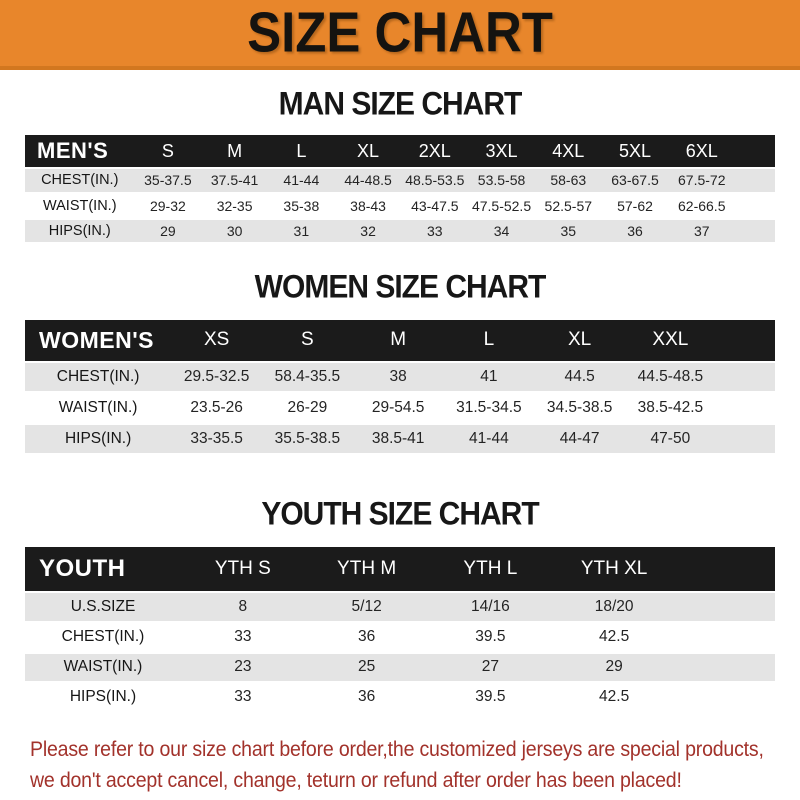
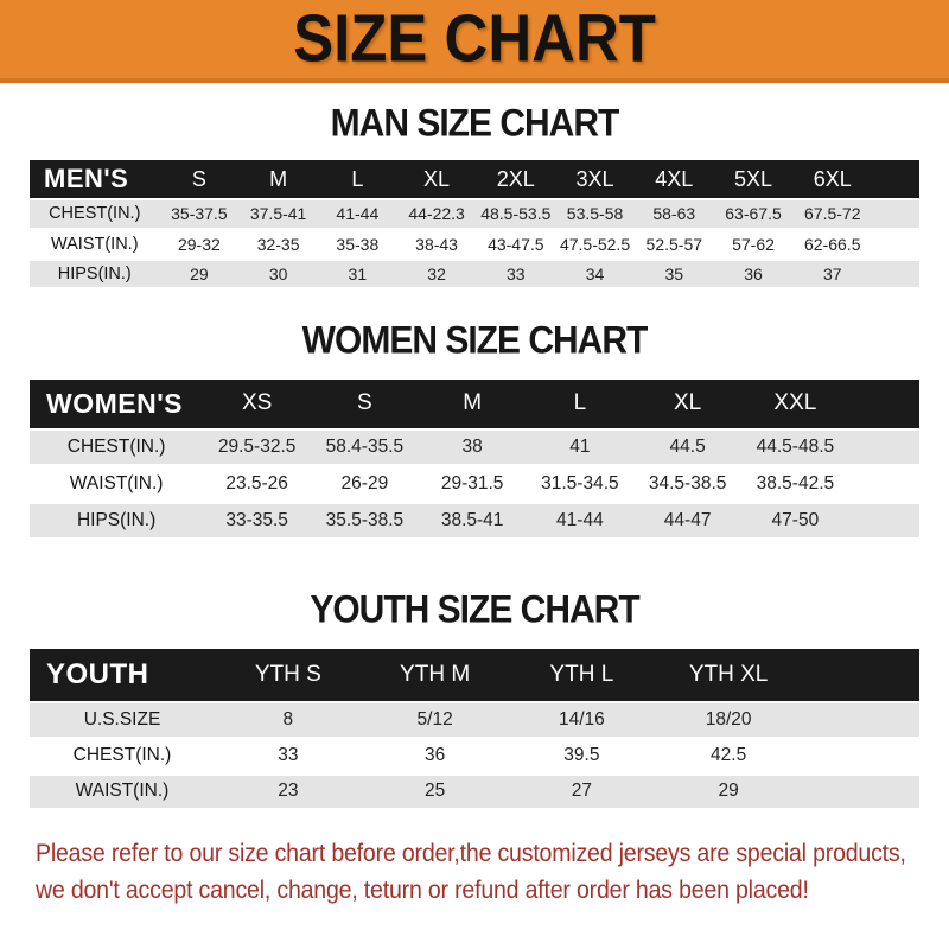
  SIZE CHART
  MAN SIZE CHART
  MEN'S	S	M	L	XL	2XL	3XL	4XL	5XL	6XL
- CHEST(IN.)	35-37.5	37.5-41	41-44	44-48.5	48.5-53.5	53.5-58	58-63	63-67.5	67.5-72
+ CHEST(IN.)	35-37.5	37.5-41	41-44	44-22.3	48.5-53.5	53.5-58	58-63	63-67.5	67.5-72
  WAIST(IN.)	29-32	32-35	35-38	38-43	43-47.5	47.5-52.5	52.5-57	57-62	62-66.5
  HIPS(IN.)	29	30	31	32	33	34	35	36	37
  WOMEN SIZE CHART
  WOMEN'S	XS	S	M	L	XL	XXL
  CHEST(IN.)	29.5-32.5	58.4-35.5	38	41	44.5	44.5-48.5
- WAIST(IN.)	23.5-26	26-29	29-54.5	31.5-34.5	34.5-38.5	38.5-42.5
+ WAIST(IN.)	23.5-26	26-29	29-31.5	31.5-34.5	34.5-38.5	38.5-42.5
  HIPS(IN.)	33-35.5	35.5-38.5	38.5-41	41-44	44-47	47-50
  YOUTH SIZE CHART
  YOUTH	YTH S	YTH M	YTH L	YTH XL
  U.S.SIZE	8	5/12	14/16	18/20
  CHEST(IN.)	33	36	39.5	42.5
  WAIST(IN.)	23	25	27	29
- HIPS(IN.)	33	36	39.5	42.5
  Please refer to our size chart before order,the customized jerseys are special products,
  we don't accept cancel, change, teturn or refund after order has been placed!
